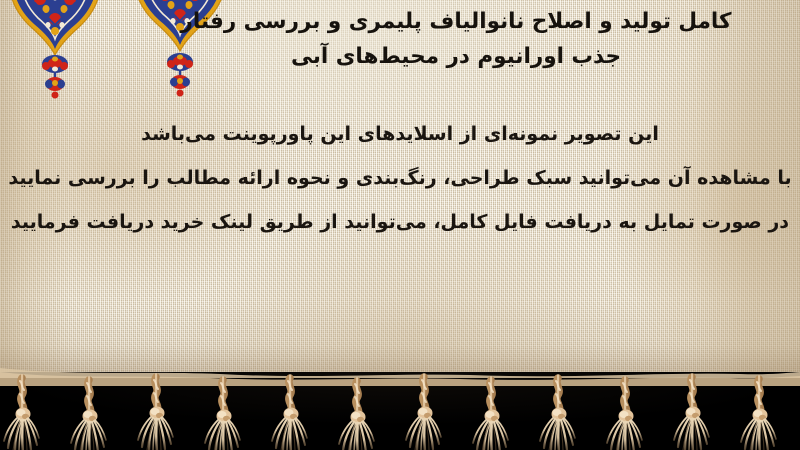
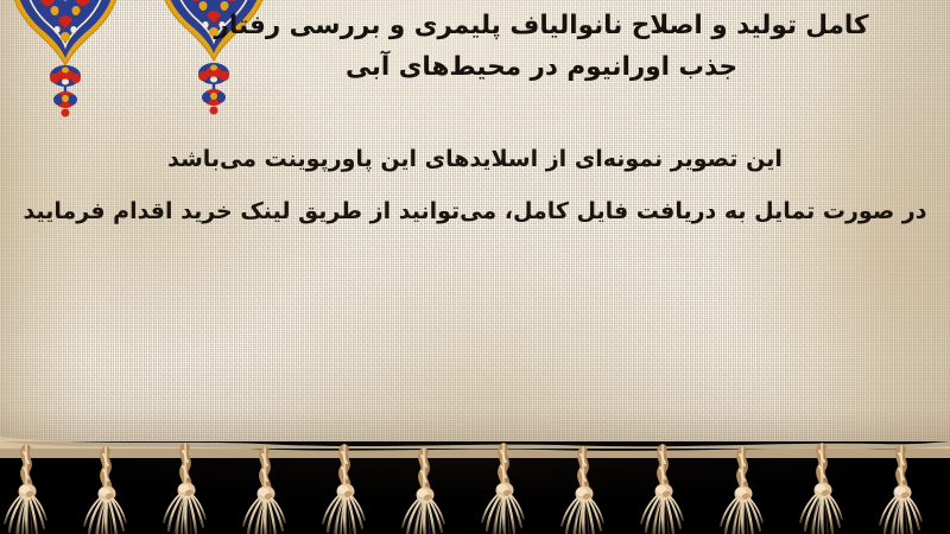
  کامل تولید و اصلاح نانوالیاف پلیمری و بررسی رفتار
  جذب اورانیوم در محیط‌های آبی
  این تصویر نمونه‌ای از اسلایدهای این پاورپوینت می‌باشد
- با مشاهده آن می‌توانید سبک طراحی، رنگ‌بندی و نحوه ارائه مطالب را بررسی نمایید
- در صورت تمایل به دریافت فایل کامل، می‌توانید از طریق لینک خرید دریافت فرمایید
+ در صورت تمایل به دریافت فایل کامل، می‌توانید از طریق لینک خرید اقدام فرمایید
